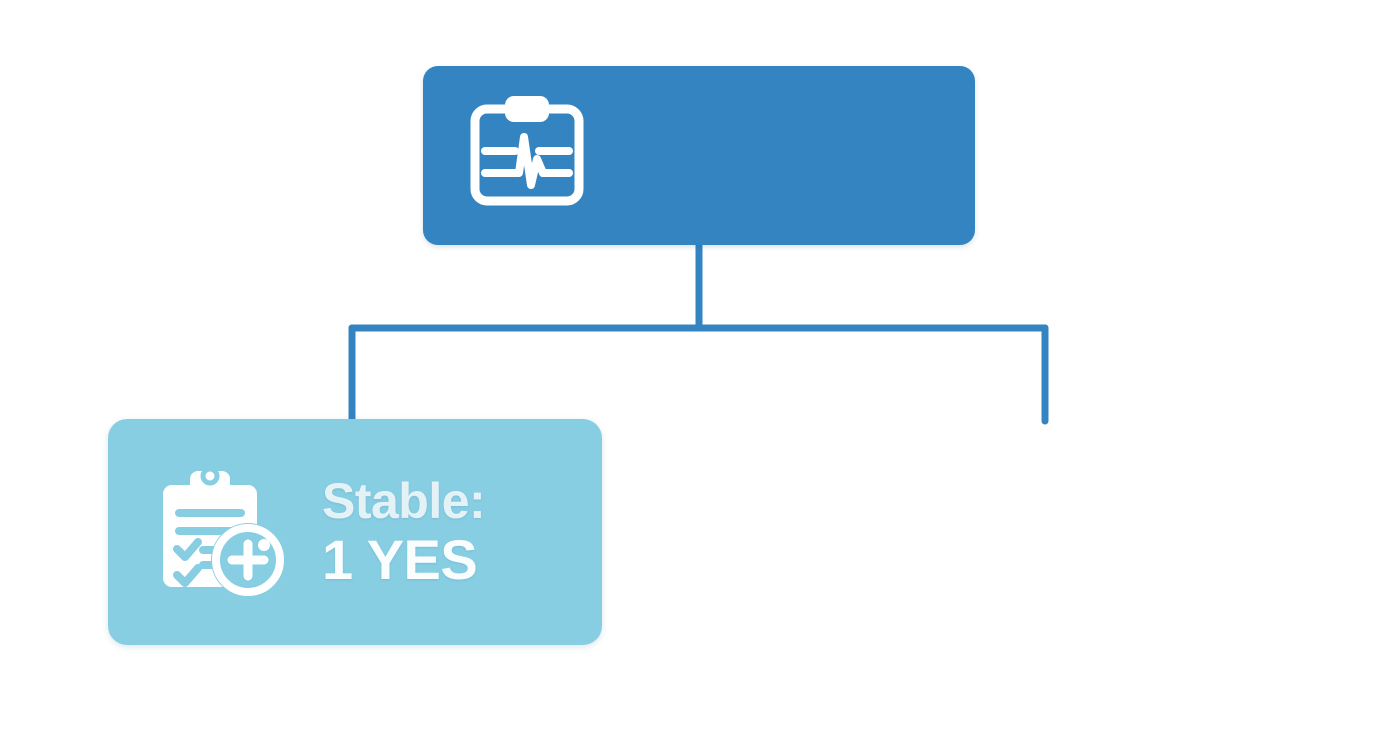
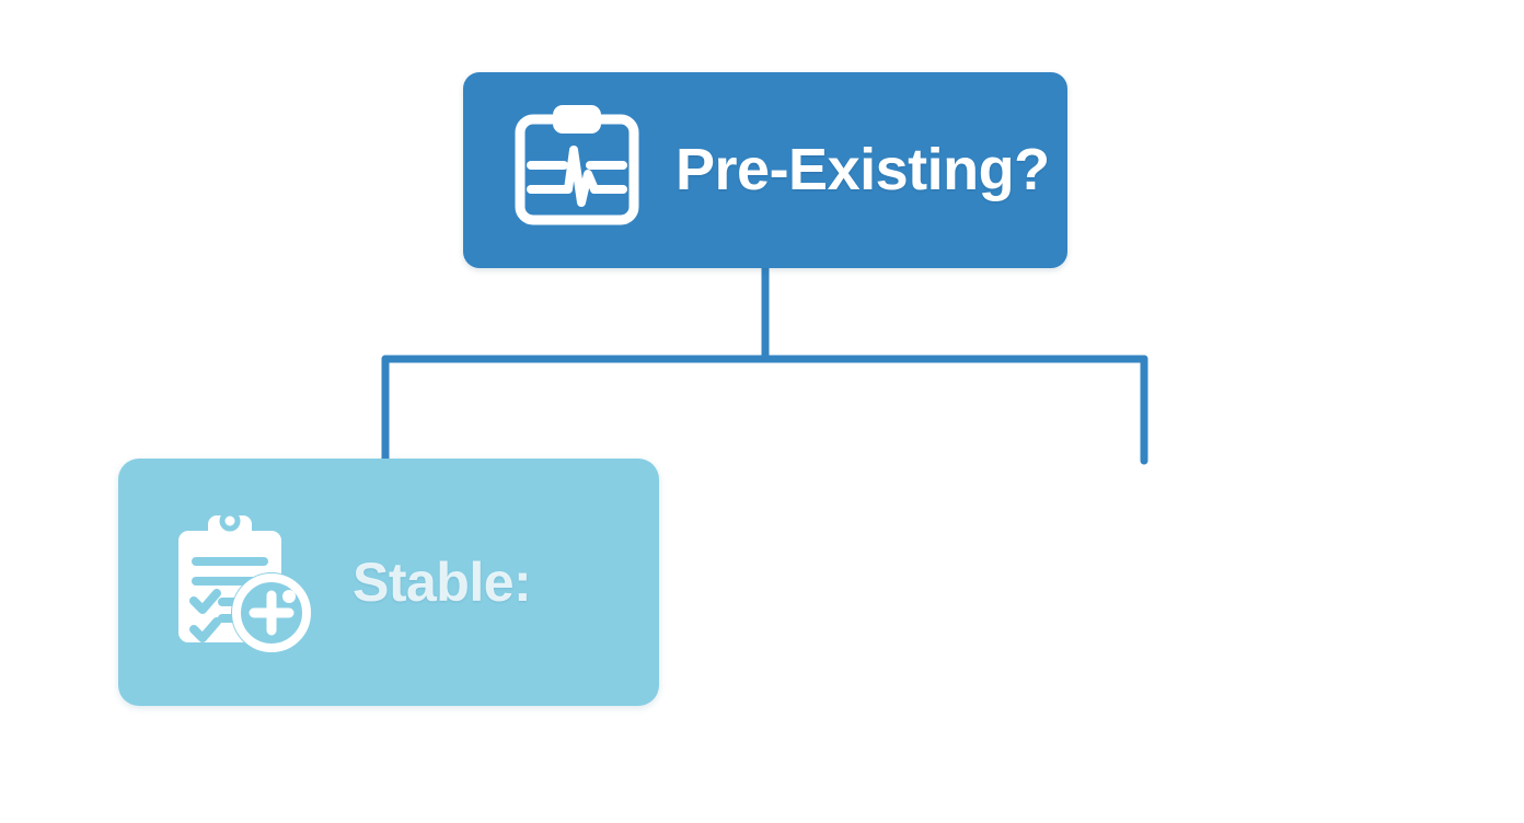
+ Pre-Existing?
  Stable:
- 1 YES
